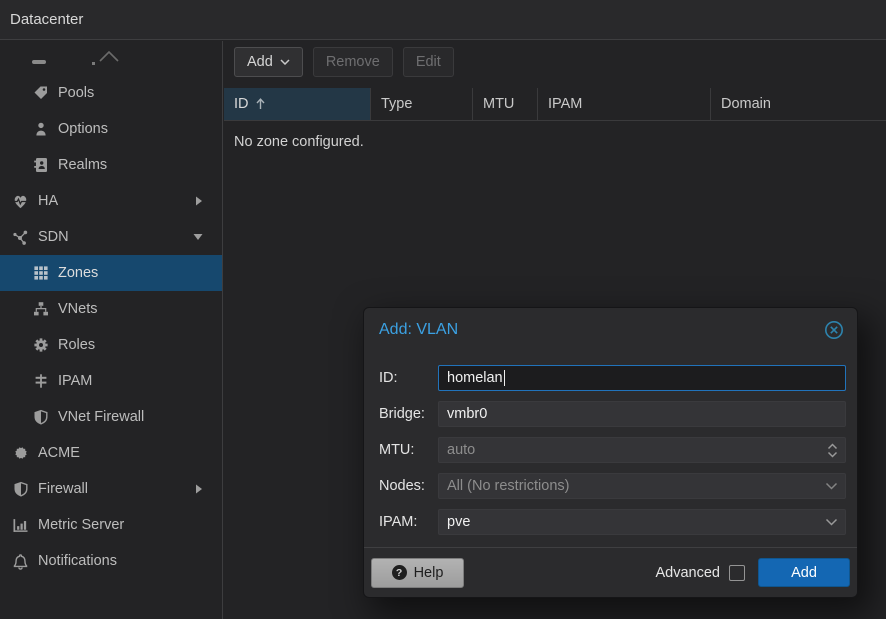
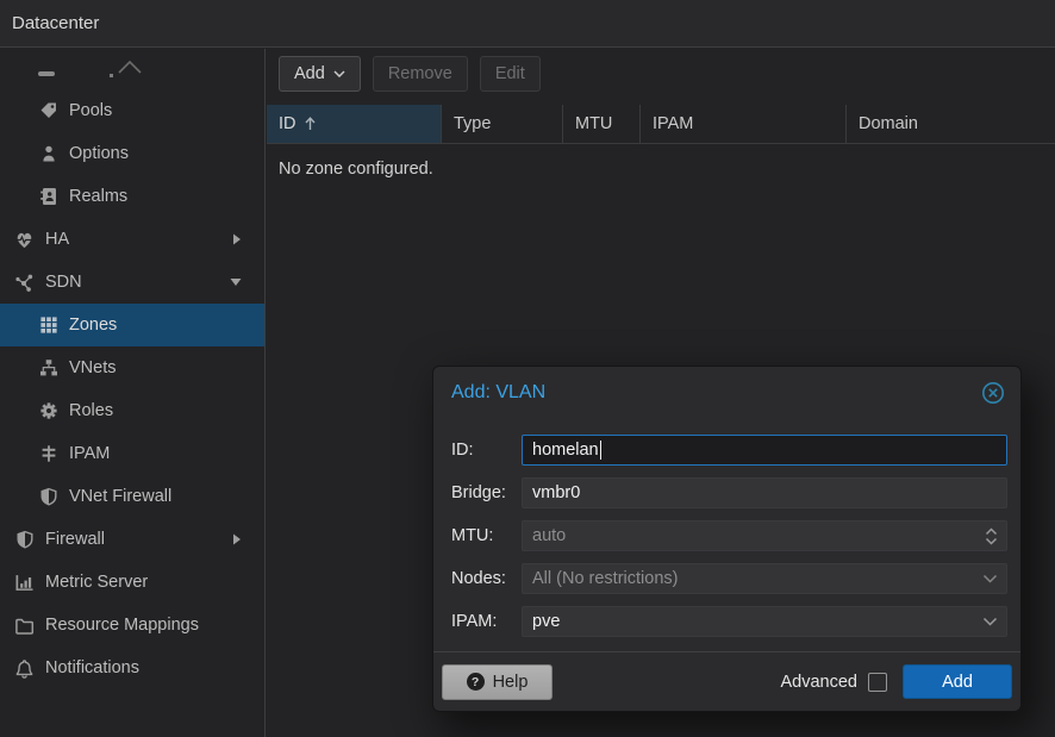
  Datacenter
  Pools
  Options
  Realms
  HA
  SDN
  Zones
  VNets
  Roles
  IPAM
  VNet Firewall
- ACME
  Firewall
  Metric Server
+ Resource Mappings
  Notifications
  Add
  Remove
  Edit
  ID
  Type
  MTU
  IPAM
  Domain
  No zone configured.
  Add: VLAN
  ID:
  homelan
  Bridge:
  vmbr0
  MTU:
  auto
  Nodes:
  All (No restrictions)
  IPAM:
  pve
  ?
  Help
  Advanced
  Add
